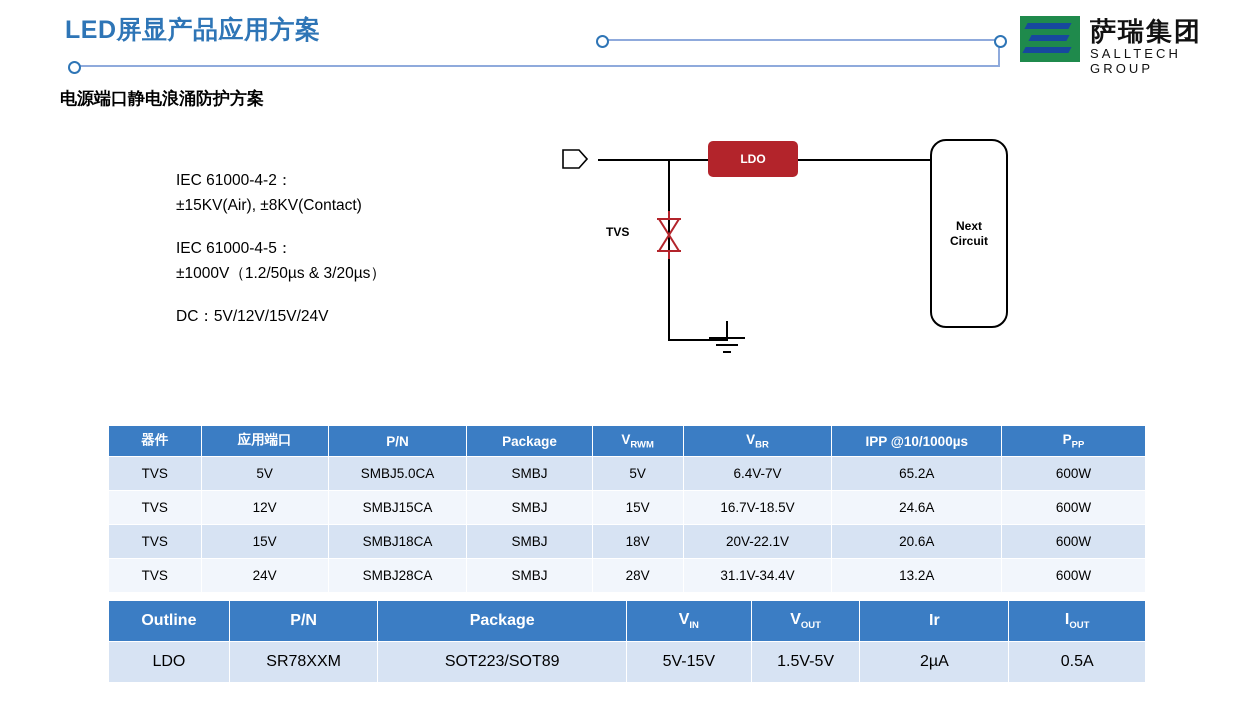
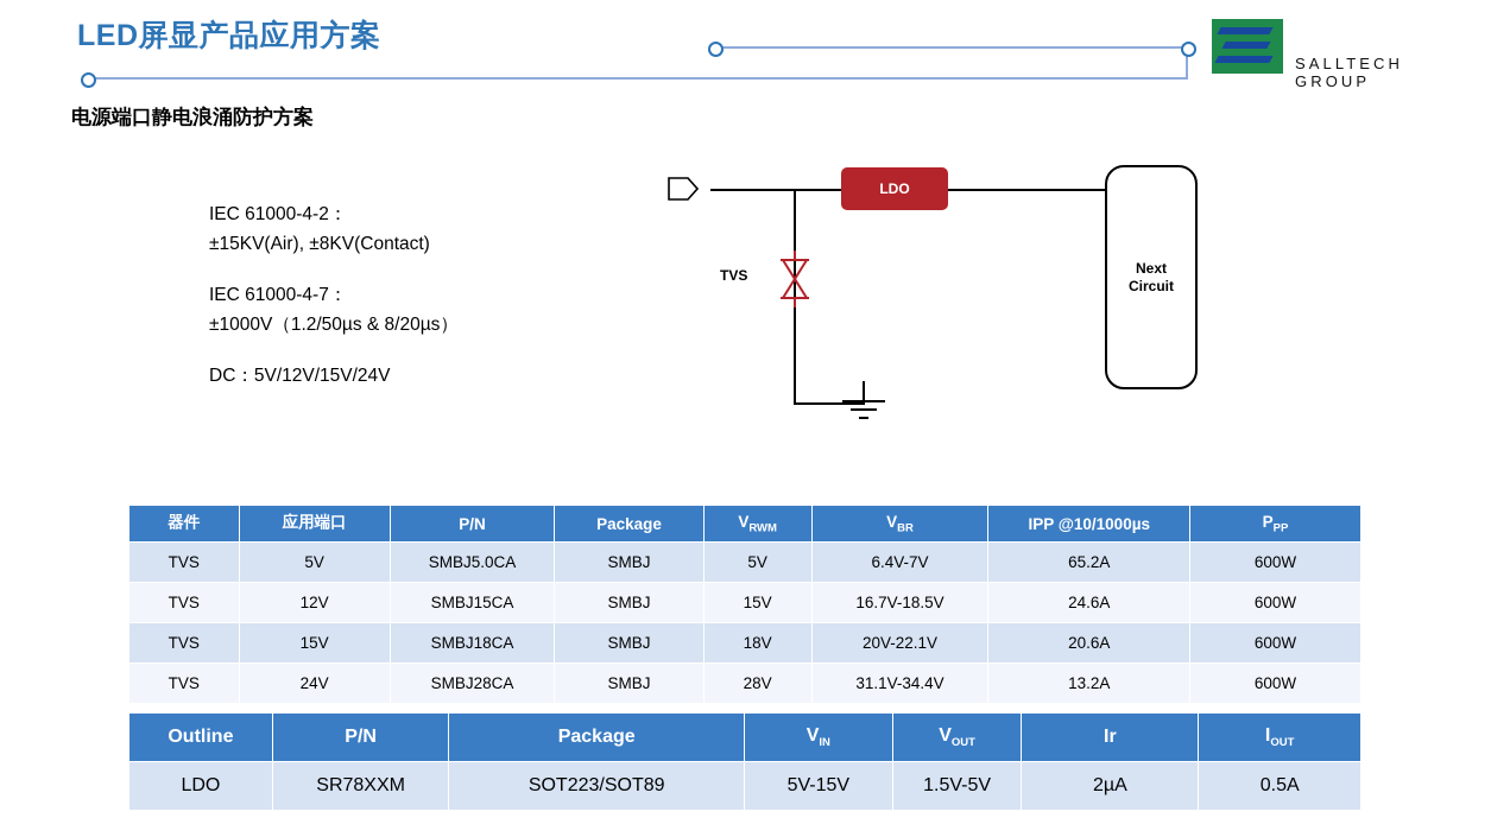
  LED屏显产品应用方案
- 萨瑞集团
  SALLTECH GROUP
  电源端口静电浪涌防护方案
  IEC 61000-4-2：
  ±15KV(Air), ±8KV(Contact)
- IEC 61000-4-5：
+ IEC 61000-4-7：
- ±1000V（1.2/50µs & 3/20µs）
+ ±1000V（1.2/50µs & 8/20µs）
  DC：5V/12V/15V/24V
  LDO
  Next
  Circuit
  TVS
  器件	应用端口	P/N	Package	VRWM	VBR	IPP @10/1000µs	PPP
  TVS	5V	SMBJ5.0CA	SMBJ	5V	6.4V-7V	65.2A	600W
  TVS	12V	SMBJ15CA	SMBJ	15V	16.7V-18.5V	24.6A	600W
  TVS	15V	SMBJ18CA	SMBJ	18V	20V-22.1V	20.6A	600W
  TVS	24V	SMBJ28CA	SMBJ	28V	31.1V-34.4V	13.2A	600W
  Outline	P/N	Package	VIN	VOUT	Ir	IOUT
  LDO	SR78XXM	SOT223/SOT89	5V-15V	1.5V-5V	2µA	0.5A
